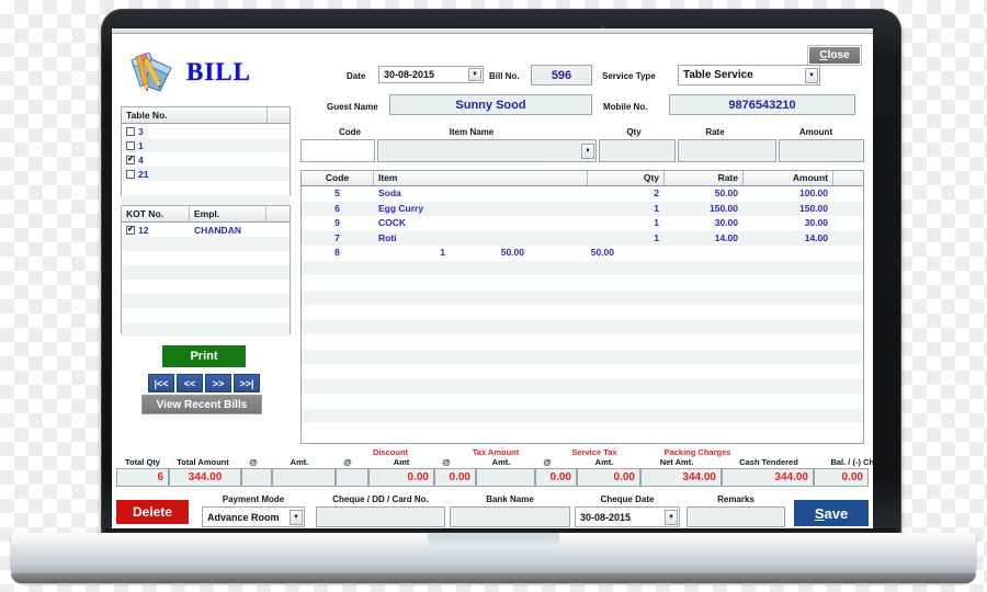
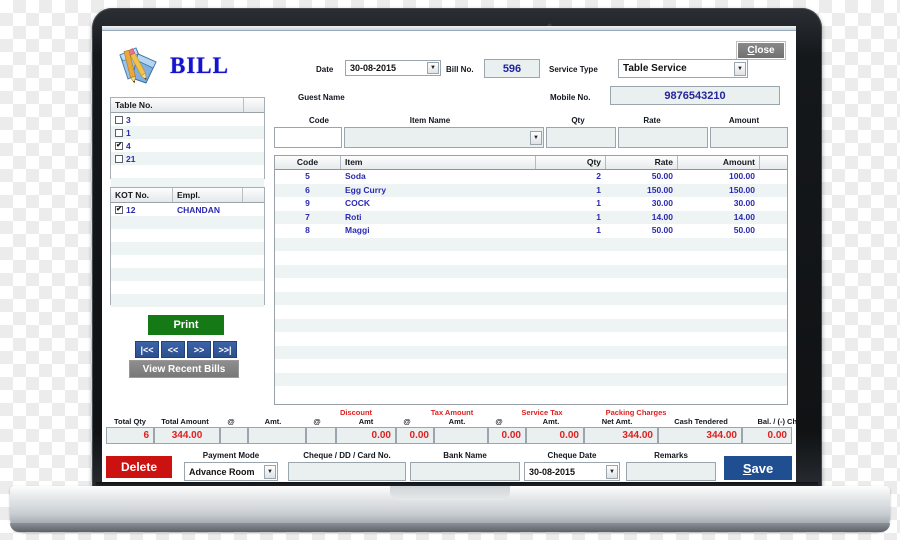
  BILL
  C
  lose
  Date
  30-08-2015
  Bill No.
  596
  Service Type
  Table Service
  Guest Name
- Sunny Sood
  Mobile No.
  9876543210
  Table No.
  3
  1
  4
  21
  KOT No.
  Empl.
  12
  CHANDAN
  Print
  |<<
  <<
  >>
  >>|
  View Recent Bills
  Code
  Item Name
  Qty
  Rate
  Amount
  Code
  Item
  Qty
  Rate
  Amount
  5
  Soda
  2
  50.00
  100.00
  6
  Egg Curry
  1
  150.00
  150.00
  9
  COCK
  1
  30.00
  30.00
  7
  Roti
  1
  14.00
  14.00
  8
+ Maggi
  1
  50.00
  50.00
  Discount
  Tax Amount
  Service Tax
  Packing Charges
  Total Qty
  Total Amount
  @
  Amt.
  @
  Amt
  @
  Amt.
  @
  Amt.
  Net Amt.
  Cash Tendered
  Bal. / (-) Ch
  6
  344.00
  0.00
  0.00
  0.00
  0.00
  344.00
  344.00
  0.00
  Delete
  Payment Mode
  Advance Room
  Cheque / DD / Card No.
  Bank Name
  Cheque Date
  30-08-2015
  Remarks
  S
  ave
